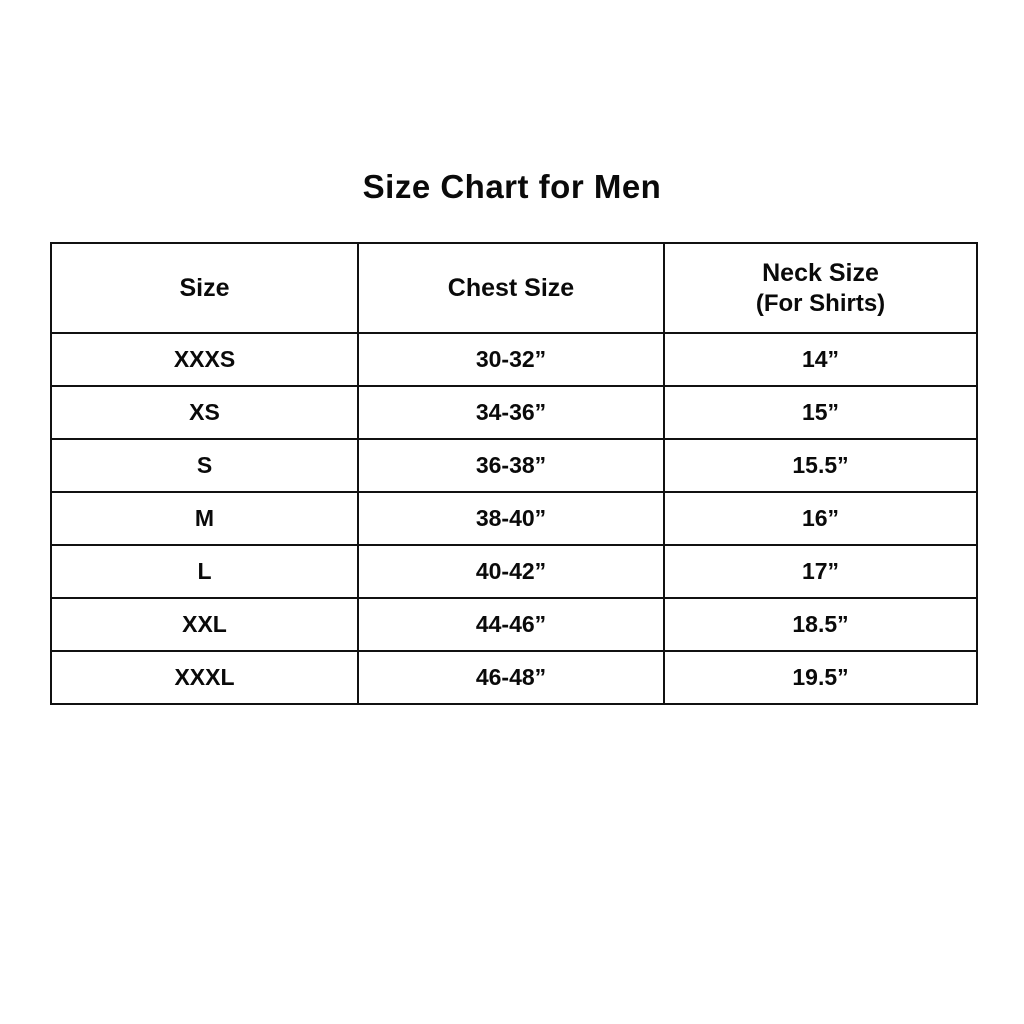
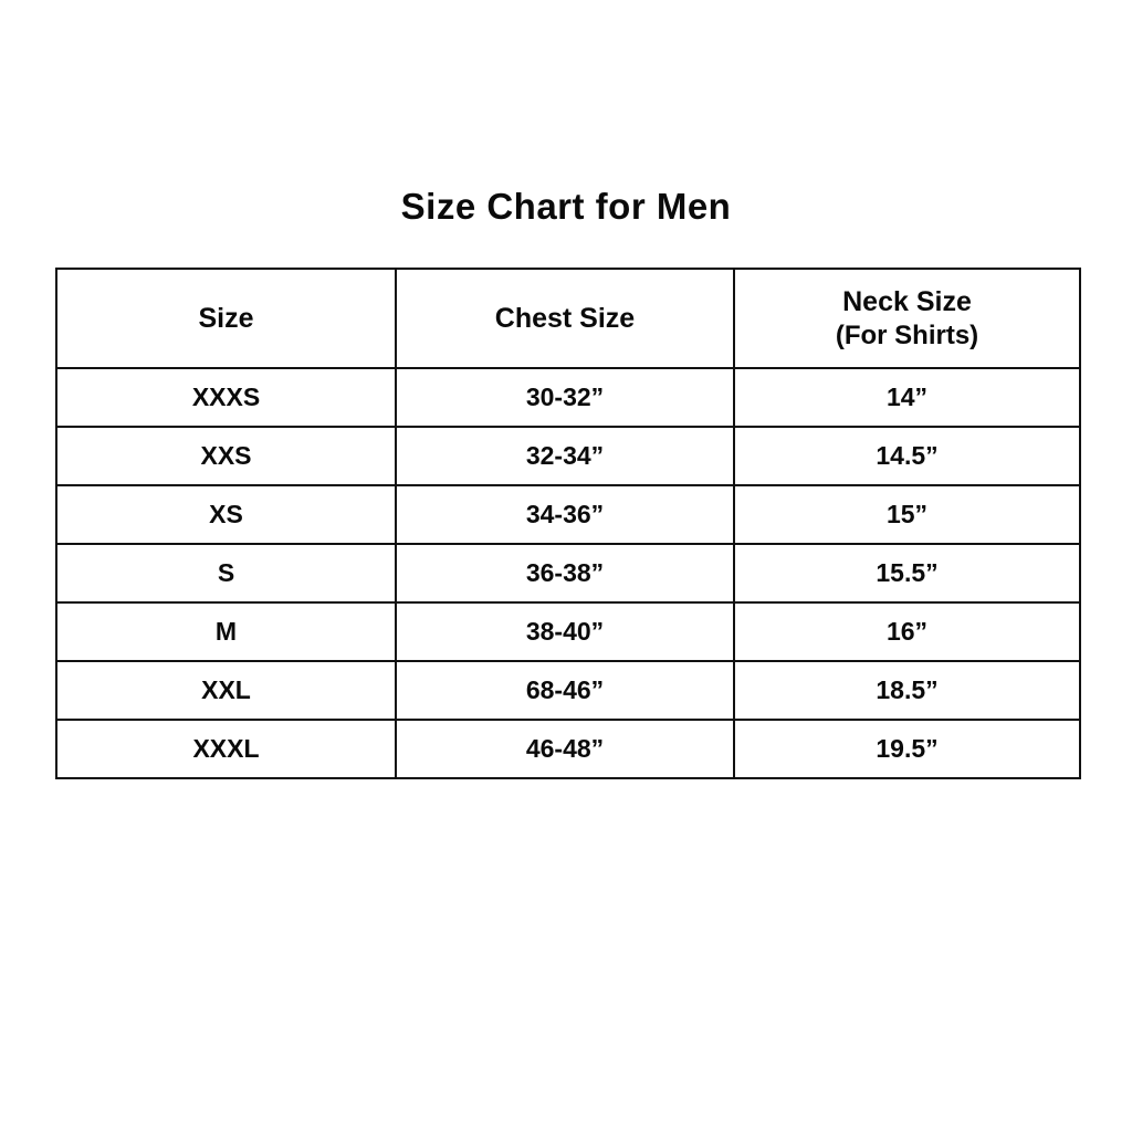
  Size Chart for Men
  Size	Chest Size	Neck Size (For Shirts)
  XXXS	30-32”	14”
+ XXS	32-34”	14.5”
  XS	34-36”	15”
  S	36-38”	15.5”
  M	38-40”	16”
- L	40-42”	17”
- XXL	44-46”	18.5”
+ XXL	68-46”	18.5”
  XXXL	46-48”	19.5”
